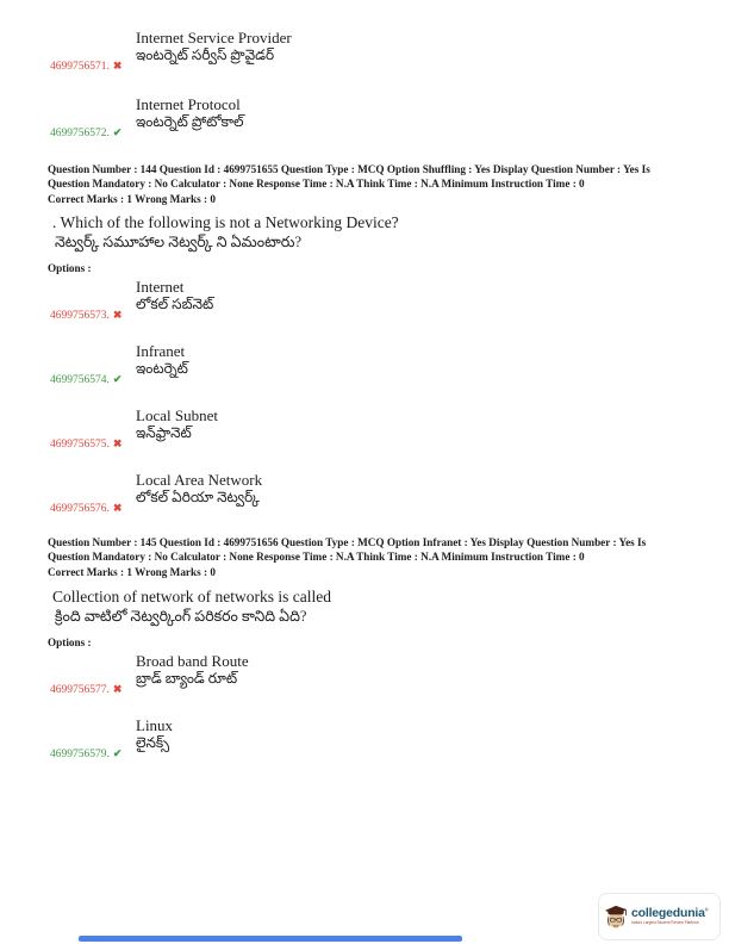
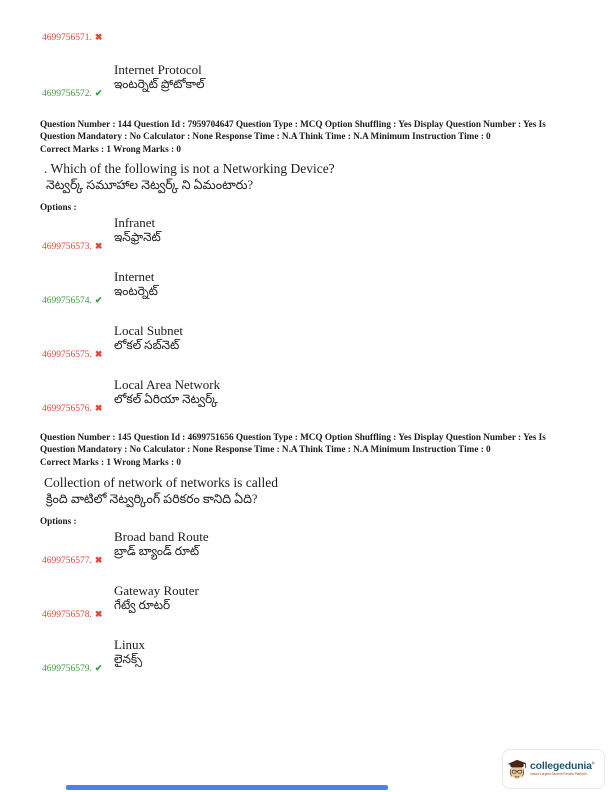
  4699756571. ✖
- Internet Service Provider
- ఇంటర్నెట్ సర్వీస్ ప్రొవైడర్
  4699756572. ✔
  Internet Protocol
  ఇంటర్నెట్ ప్రోటోకాల్
- Question Number : 144 Question Id : 4699751655 Question Type : MCQ Option Shuffling : Yes Display Question Number : Yes Is
+ Question Number : 144 Question Id : 7959704647 Question Type : MCQ Option Shuffling : Yes Display Question Number : Yes Is
  Question Mandatory : No Calculator : None Response Time : N.A Think Time : N.A Minimum Instruction Time : 0
  Correct Marks : 1 Wrong Marks : 0
  . Which of the following is not a Networking Device?
  నెట్వర్క్ సమూహాల నెట్వర్క్ ని ఏమంటారు?
  Options :
  4699756573. ✖
- Internet
+ Infranet
- లోకల్ సబ్‌నెట్
+ ఇన్‌ఫ్రానెట్
  4699756574. ✔
- Infranet
+ Internet
  ఇంటర్నెట్
  4699756575. ✖
  Local Subnet
- ఇన్‌ఫ్రానెట్
+ లోకల్ సబ్‌నెట్
  4699756576. ✖
  Local Area Network
  లోకల్ ఏరియా నెట్వర్క్
- Question Number : 145 Question Id : 4699751656 Question Type : MCQ Option Infranet : Yes Display Question Number : Yes Is
+ Question Number : 145 Question Id : 4699751656 Question Type : MCQ Option Shuffling : Yes Display Question Number : Yes Is
  Question Mandatory : No Calculator : None Response Time : N.A Think Time : N.A Minimum Instruction Time : 0
  Correct Marks : 1 Wrong Marks : 0
  Collection of network of networks is called
  క్రింది వాటిలో నెట్వర్కింగ్ పరికరం కానిది ఏది?
  Options :
  4699756577. ✖
  Broad band Route
  బ్రాడ్ బ్యాండ్ రూట్
+ 4699756578. ✖
+ Gateway Router
+ గేట్వే రూటర్
  4699756579. ✔
  Linux
  లైనక్స్
  collegedunia
